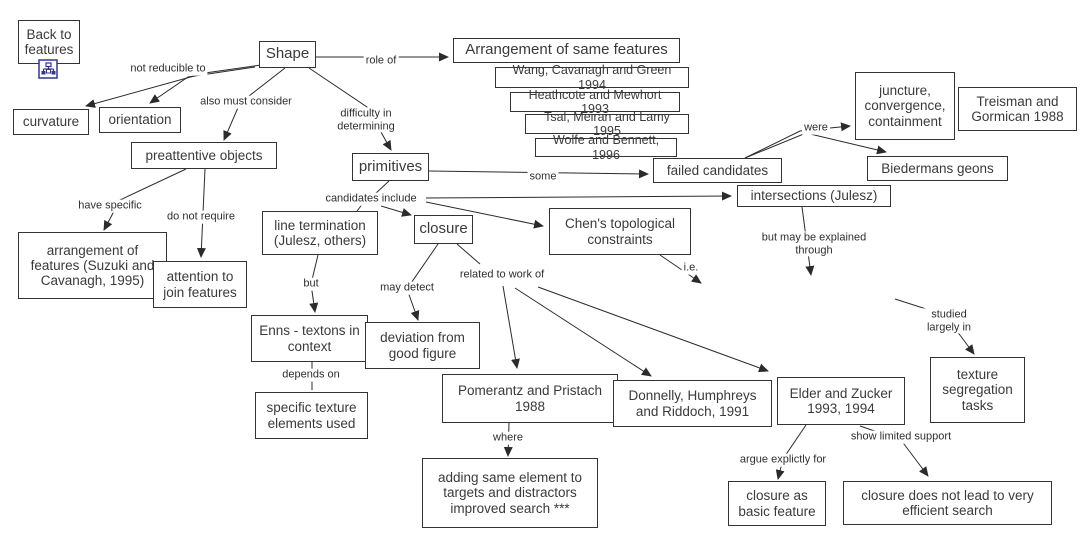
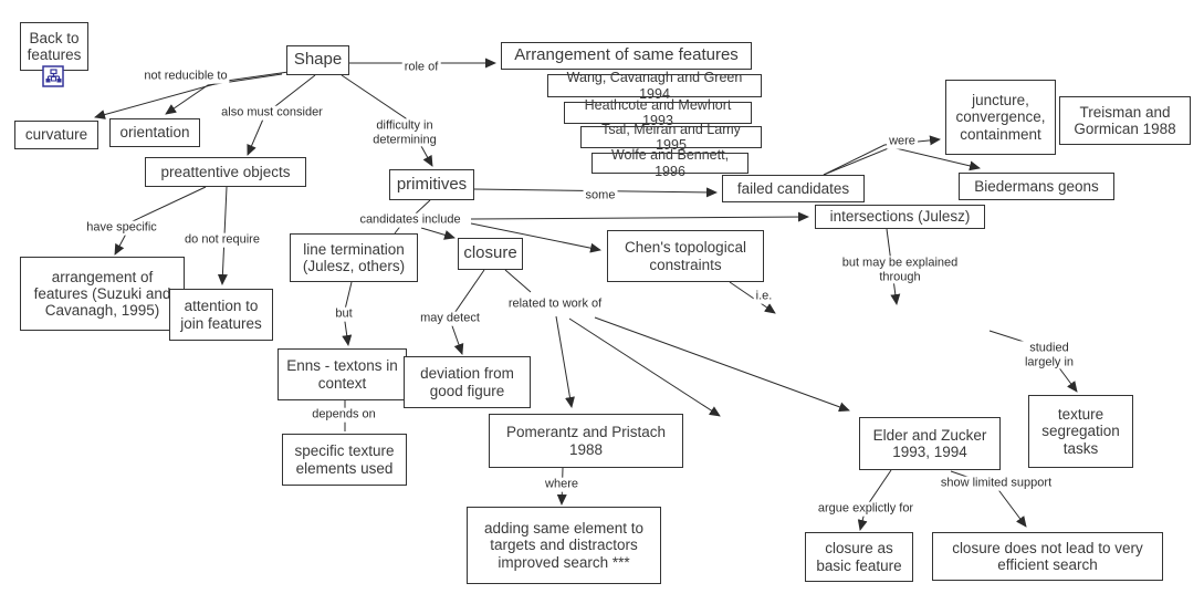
  Back to features
  Shape
  curvature
  orientation
  preattentive objects
  Arrangement of same features
  Wang, Cavanagh and Green 1994
  Heathcote and Mewhort 1993
  Tsal, Meiran and Lamy 1995
  Wolfe and Bennett, 1996
  primitives
  failed candidates
  juncture, convergence, containment
  Treisman and Gormican 1988
  Biedermans geons
  intersections (Julesz)
  line termination (Julesz, others)
  closure
  Chen's topological constraints
  arrangement of features (Suzuki and Cavanagh, 1995)
  attention to join features
  Enns - textons in context
  deviation from good figure
  specific texture elements used
  Pomerantz and Pristach 1988
- Donnelly, Humphreys and Riddoch, 1991
  Elder and Zucker 1993, 1994
  texture segregation tasks
  adding same element to targets and distractors improved search ***
  closure as basic feature
  closure does not lead to very efficient search
  not reducible to
  role of
  also must consider
  difficulty in determining
  some
  were
  candidates include
  have specific
  do not require
  but
  may detect
  related to work of
  i.e.
  but may be explained through
  studied largely in
  depends on
  where
  argue explictly for
  show limited support
